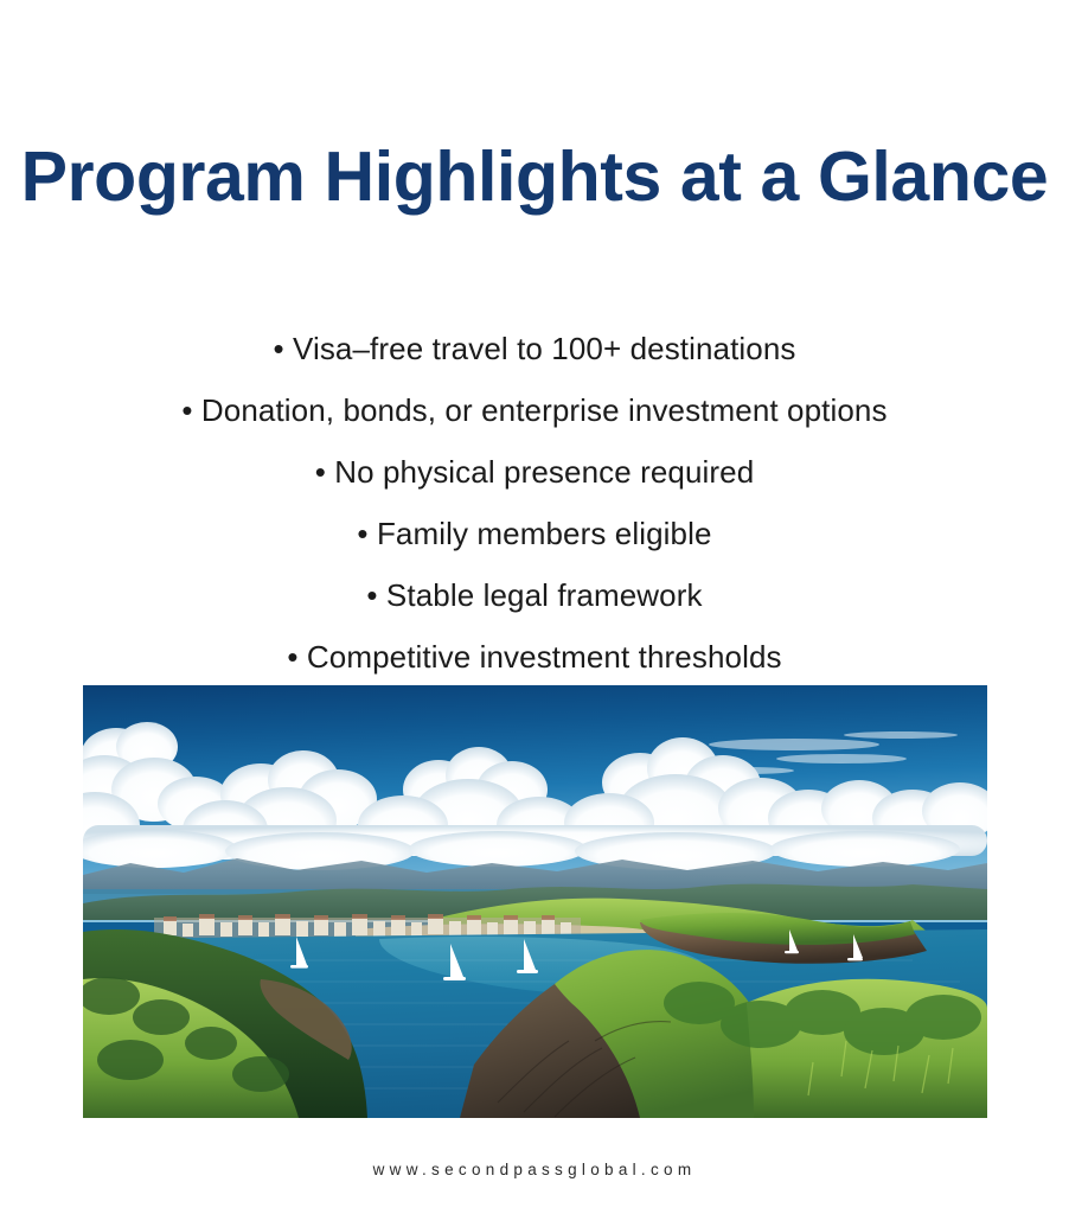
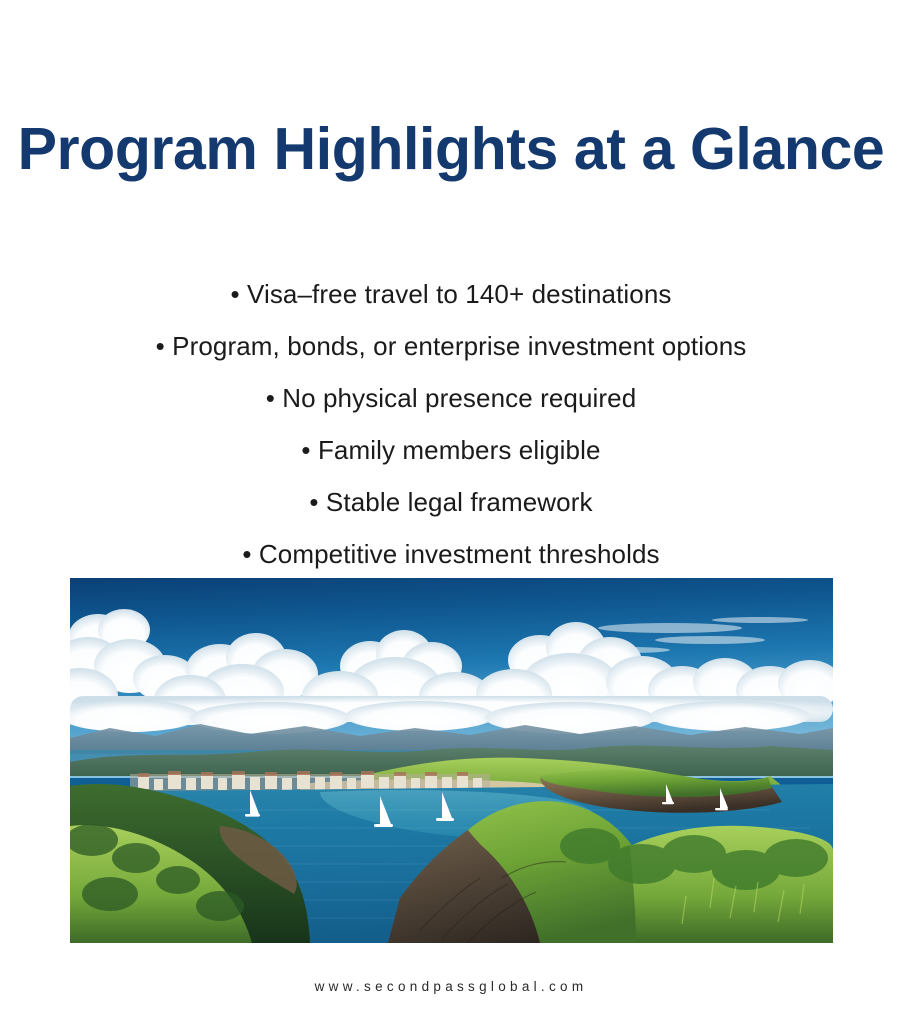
  Program Highlights at a Glance
- • Visa–free travel to 100+ destinations
+ • Visa–free travel to 140+ destinations
- • Donation, bonds, or enterprise investment options
+ • Program, bonds, or enterprise investment options
  • No physical presence required
  • Family members eligible
  • Stable legal framework
  • Competitive investment thresholds
  www.secondpassglobal.com
